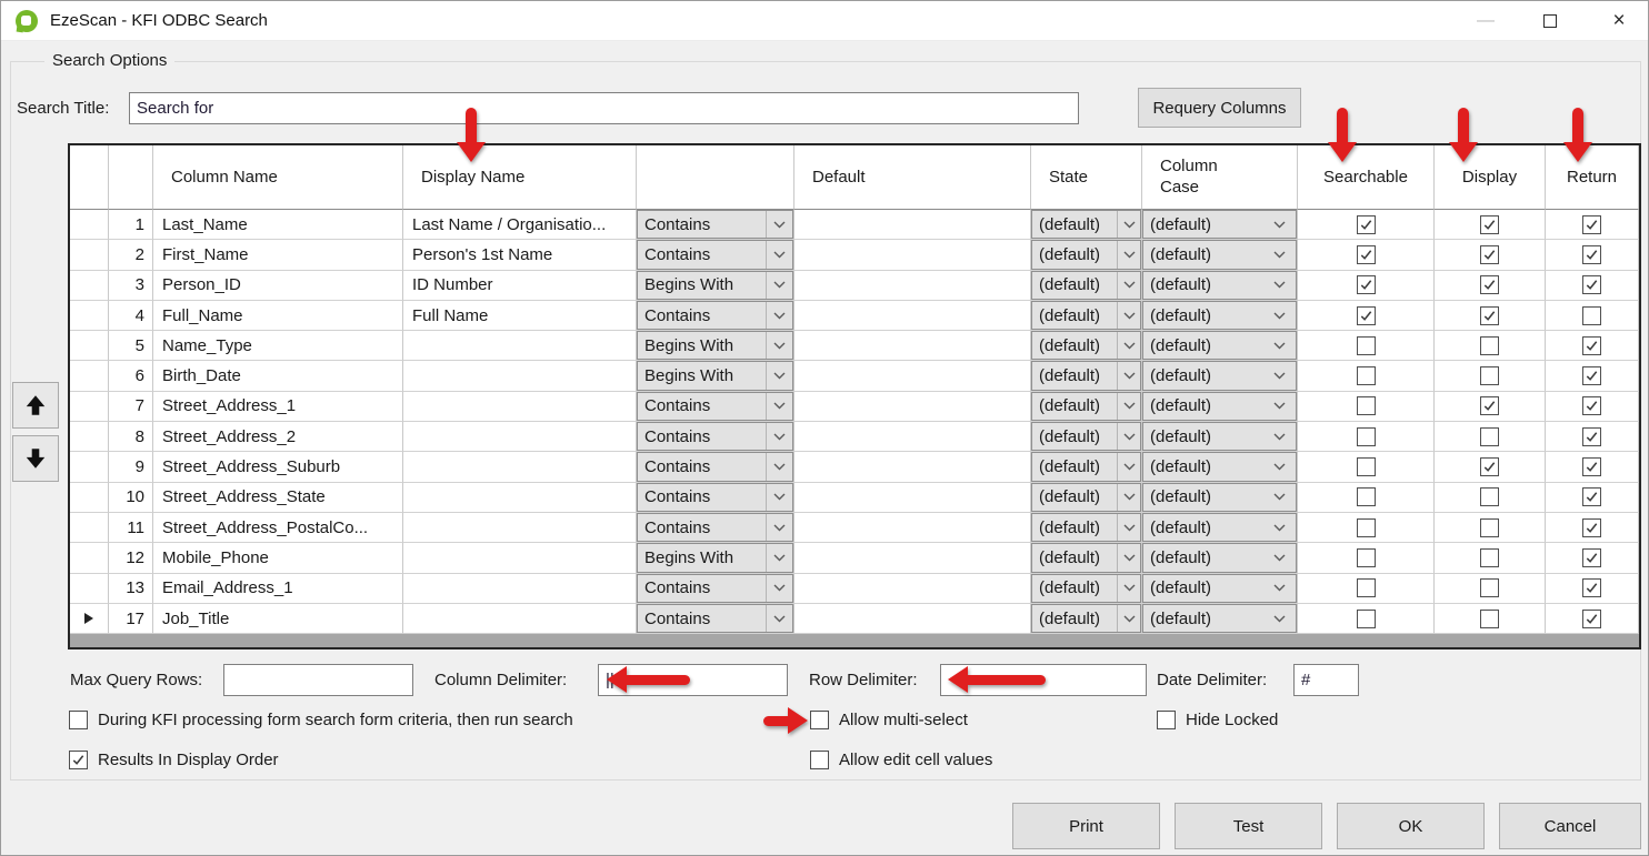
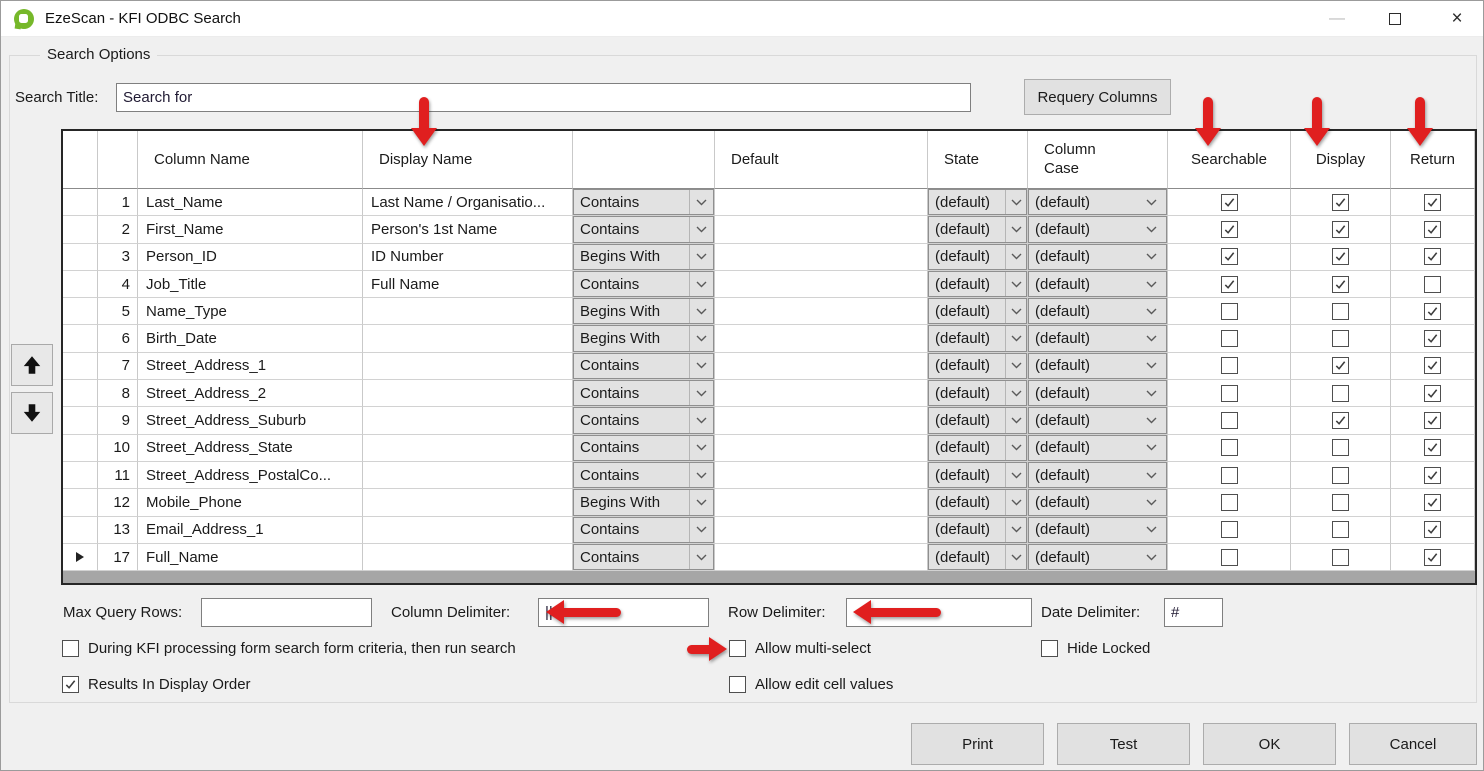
  EzeScan - KFI ODBC Search
  —
  ×
  Search Options
  Search Title:
  Search for
  Requery Columns
  Column Name
  Display Name
  Default
  State
  Column Case
  Searchable
  Display
  Return
  1
  Last_Name
  Last Name / Organisatio...
  Contains
  (default)
  (default)
  2
  First_Name
  Person's 1st Name
  Contains
  (default)
  (default)
  3
  Person_ID
  ID Number
  Begins With
  (default)
  (default)
  4
- Full_Name
+ Job_Title
  Full Name
  Contains
  (default)
  (default)
  5
  Name_Type
  Begins With
  (default)
  (default)
  6
  Birth_Date
  Begins With
  (default)
  (default)
  7
  Street_Address_1
  Contains
  (default)
  (default)
  8
  Street_Address_2
  Contains
  (default)
  (default)
  9
  Street_Address_Suburb
  Contains
  (default)
  (default)
  10
  Street_Address_State
  Contains
  (default)
  (default)
  11
  Street_Address_PostalCo...
  Contains
  (default)
  (default)
  12
  Mobile_Phone
  Begins With
  (default)
  (default)
  13
  Email_Address_1
  Contains
  (default)
  (default)
  17
- Job_Title
+ Full_Name
  Contains
  (default)
  (default)
  Max Query Rows:
  Column Delimiter:
  ||
  Row Delimiter:
  Date Delimiter:
  #
  During KFI processing form search form criteria, then run search
  Allow multi-select
  Hide Locked
  Results In Display Order
  Allow edit cell values
  Print
  Test
  OK
  Cancel
